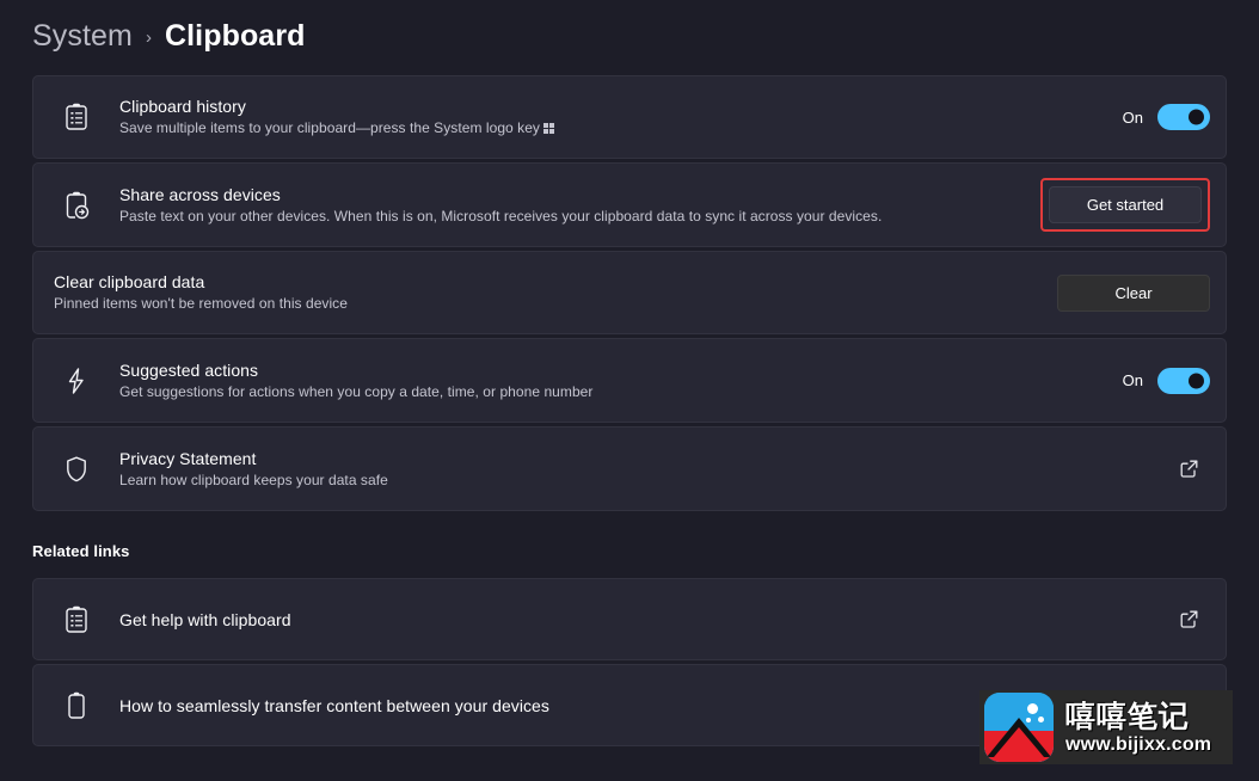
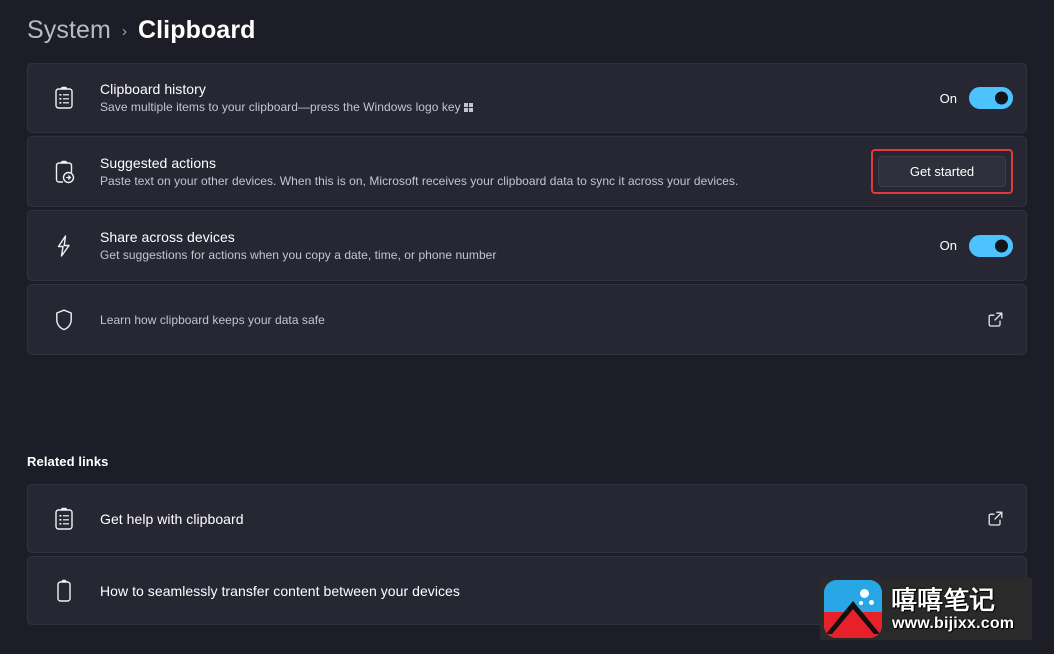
  System
  ›
  Clipboard
  Clipboard history
- Save multiple items to your clipboard—press the System logo key
+ Save multiple items to your clipboard—press the Windows logo key
  On
- Share across devices
+ Suggested actions
  Paste text on your other devices. When this is on, Microsoft receives your clipboard data to sync it across your devices.
  Get started
- Clear clipboard data
- Pinned items won't be removed on this device
- Clear
- Suggested actions
+ Share across devices
  Get suggestions for actions when you copy a date, time, or phone number
  On
- Privacy Statement
  Learn how clipboard keeps your data safe
  Related links
  Get help with clipboard
  How to seamlessly transfer content between your devices
  嘻嘻笔记
  www.bijixx.com
